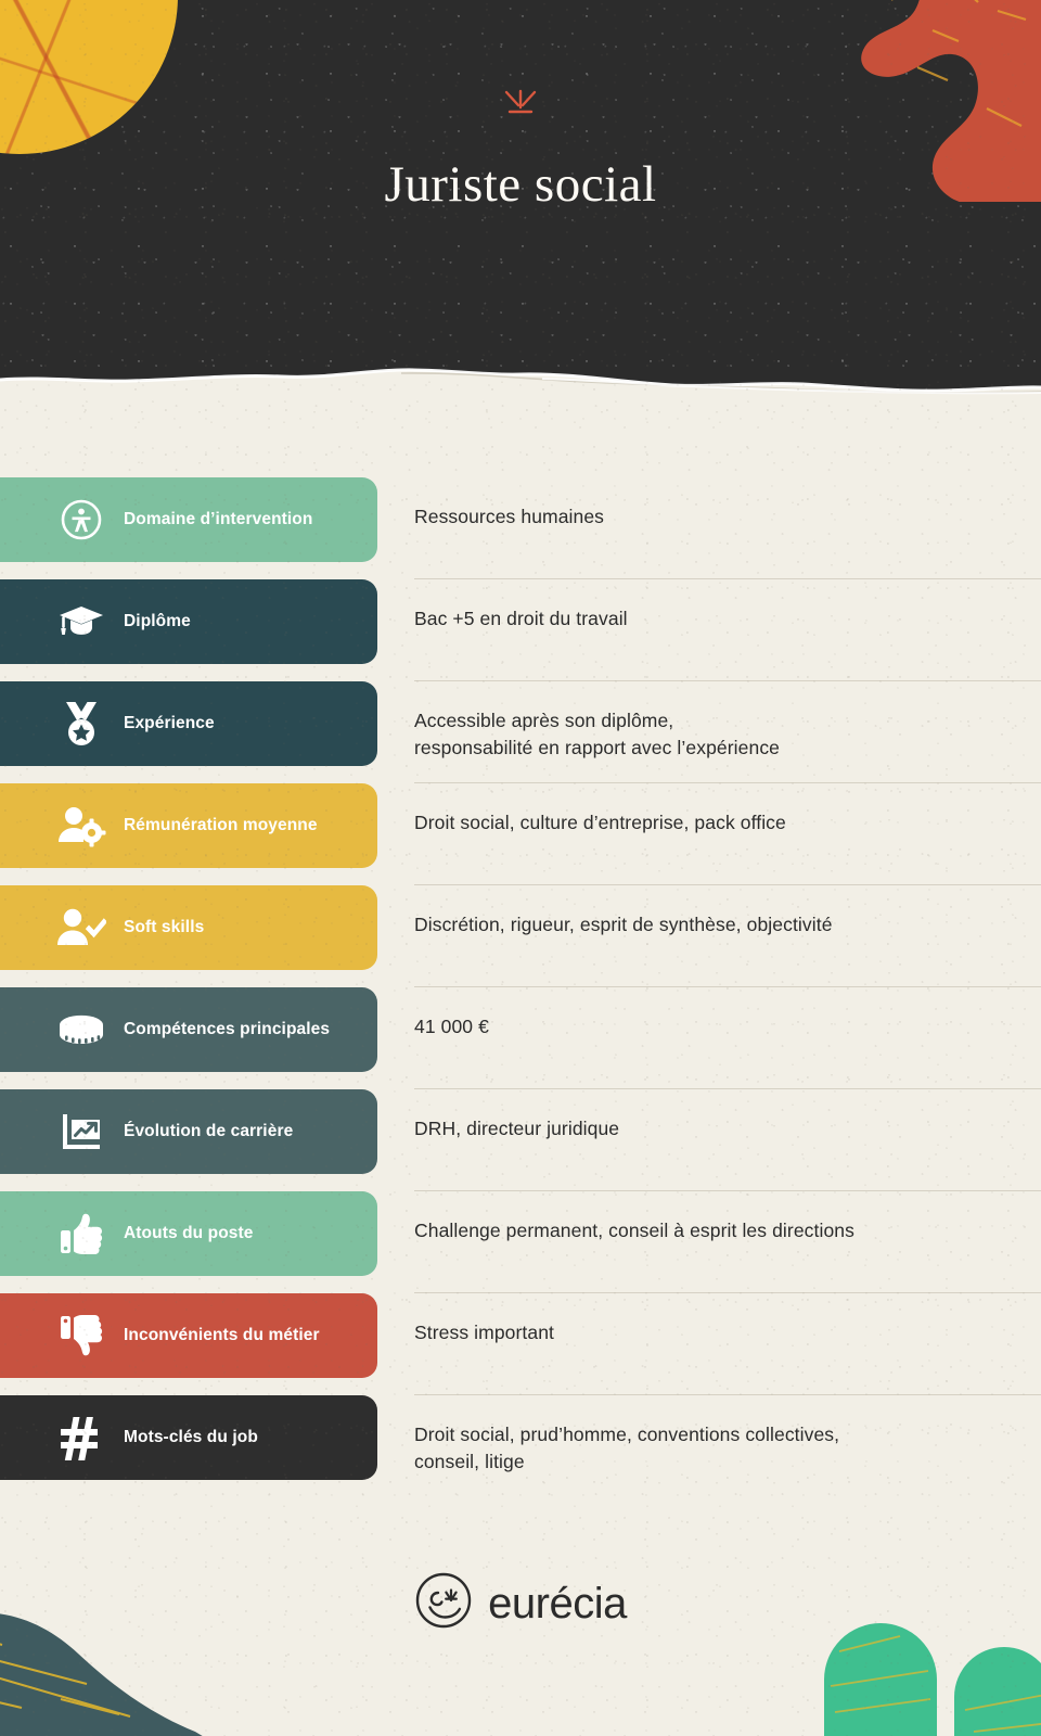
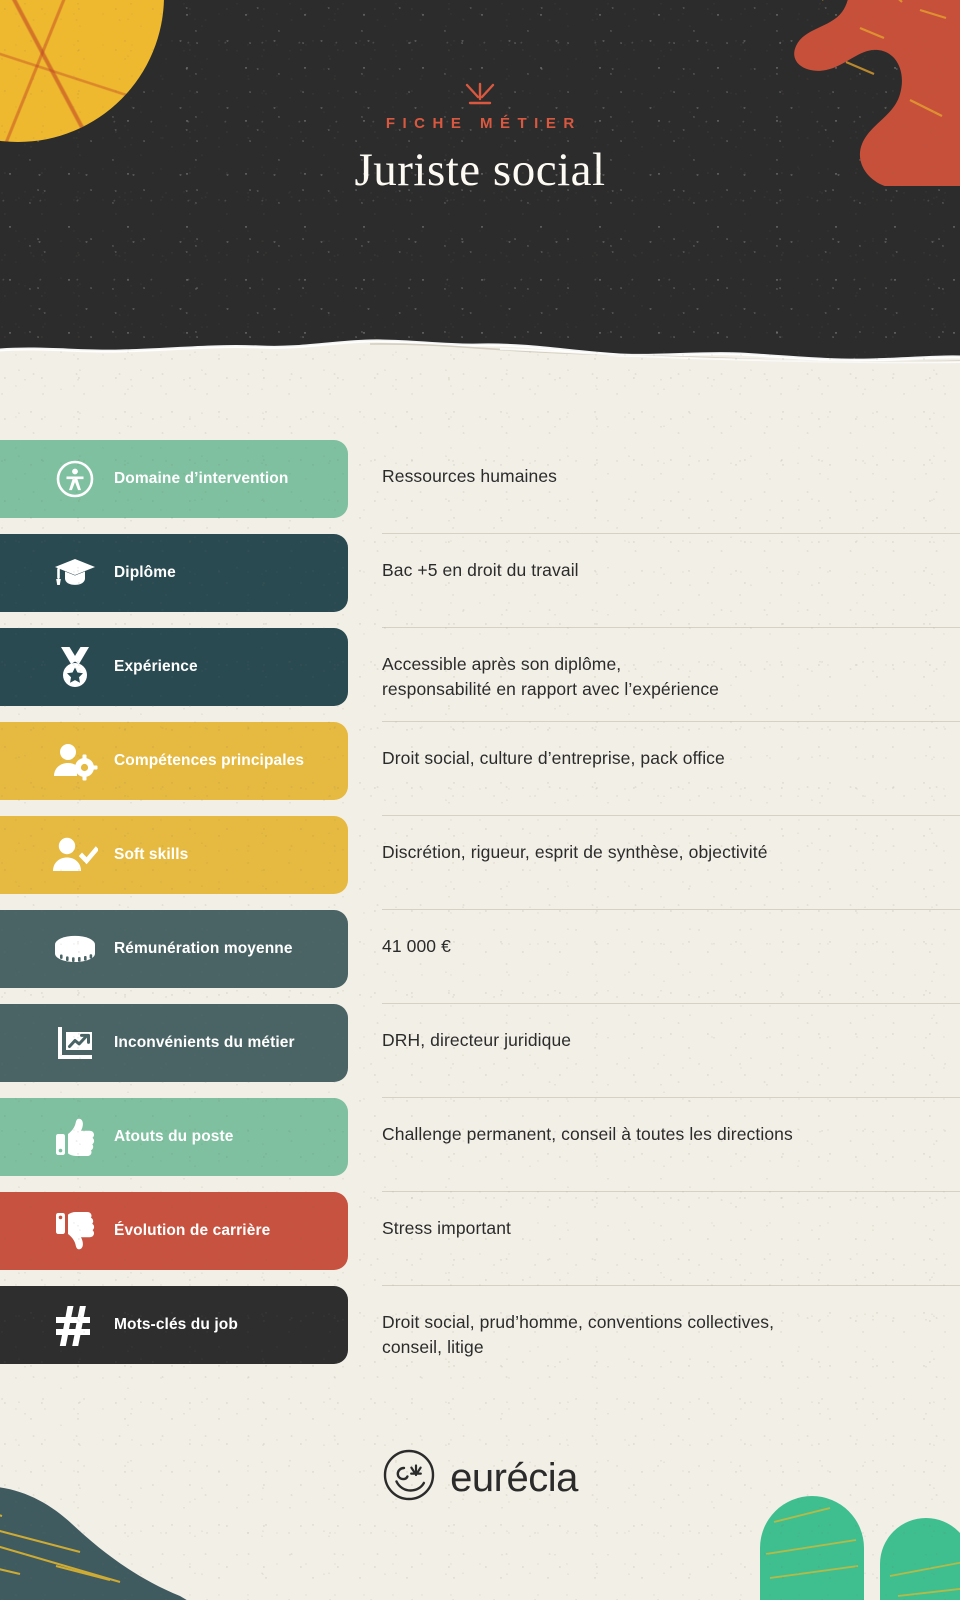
+ FICHE MÉTIER
  Juriste social
  Domaine d’intervention
  Ressources humaines
  Diplôme
  Bac +5 en droit du travail
  Expérience
  Accessible après son diplôme,
  responsabilité en rapport avec l’expérience
- Rémunération moyenne
+ Compétences principales
  Droit social, culture d’entreprise, pack office
  Soft skills
  Discrétion, rigueur, esprit de synthèse, objectivité
- Compétences principales
+ Rémunération moyenne
  41 000 €
- Évolution de carrière
+ Inconvénients du métier
  DRH, directeur juridique
  Atouts du poste
- Challenge permanent, conseil à esprit les directions
+ Challenge permanent, conseil à toutes les directions
- Inconvénients du métier
+ Évolution de carrière
  Stress important
  Mots-clés du job
  Droit social, prud’homme, conventions collectives,
  conseil, litige
  eurécia
